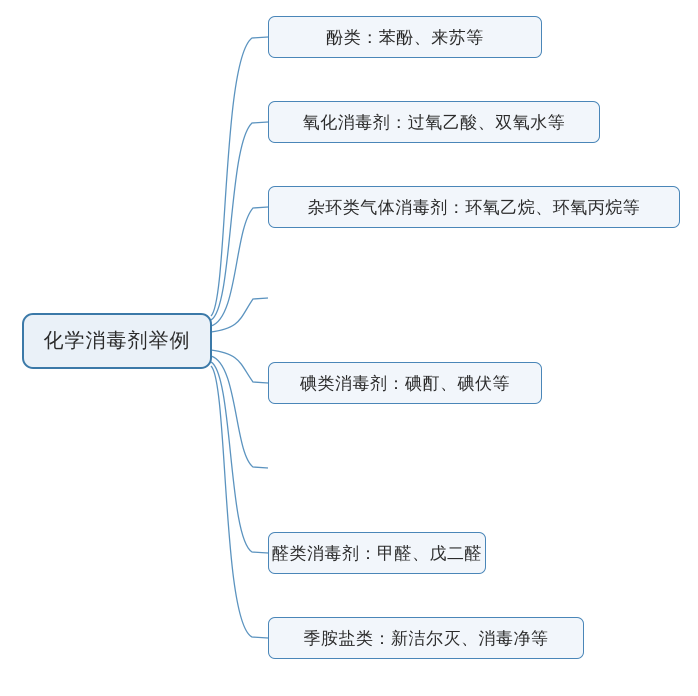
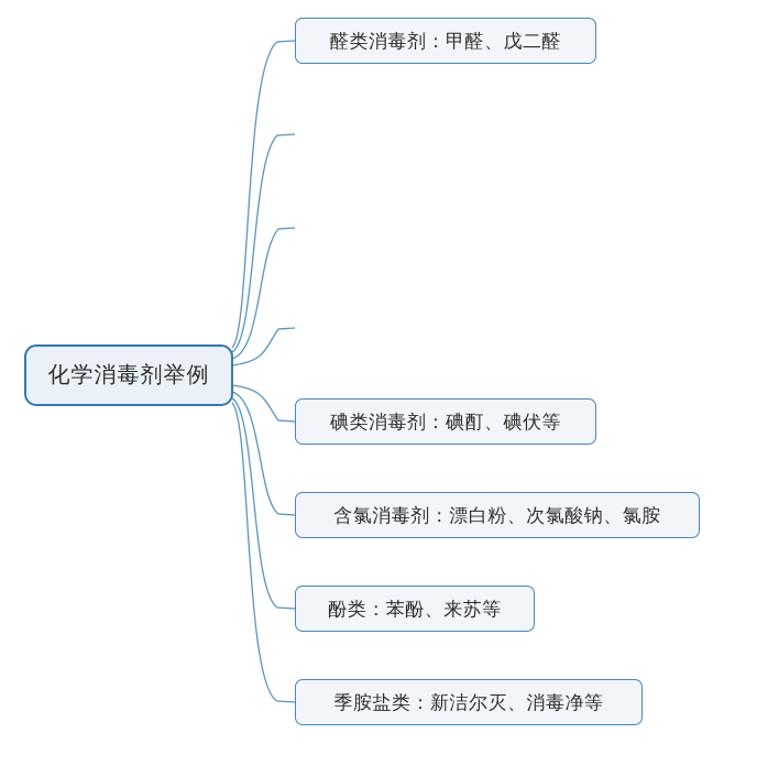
  化学消毒剂举例
- 酚类：苯酚、来苏等
+ 醛类消毒剂：甲醛、戊二醛
- 氧化消毒剂：过氧乙酸、双氧水等
- 杂环类气体消毒剂：环氧乙烷、环氧丙烷等
  碘类消毒剂：碘酊、碘伏等
+ 含氯消毒剂：漂白粉、次氯酸钠、氯胺
- 醛类消毒剂：甲醛、戊二醛
+ 酚类：苯酚、来苏等
  季胺盐类：新洁尔灭、消毒净等
